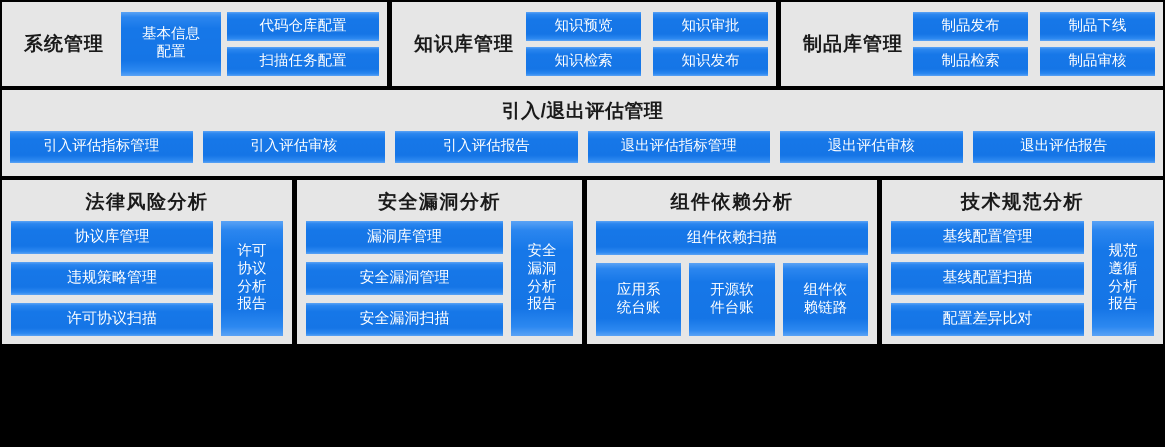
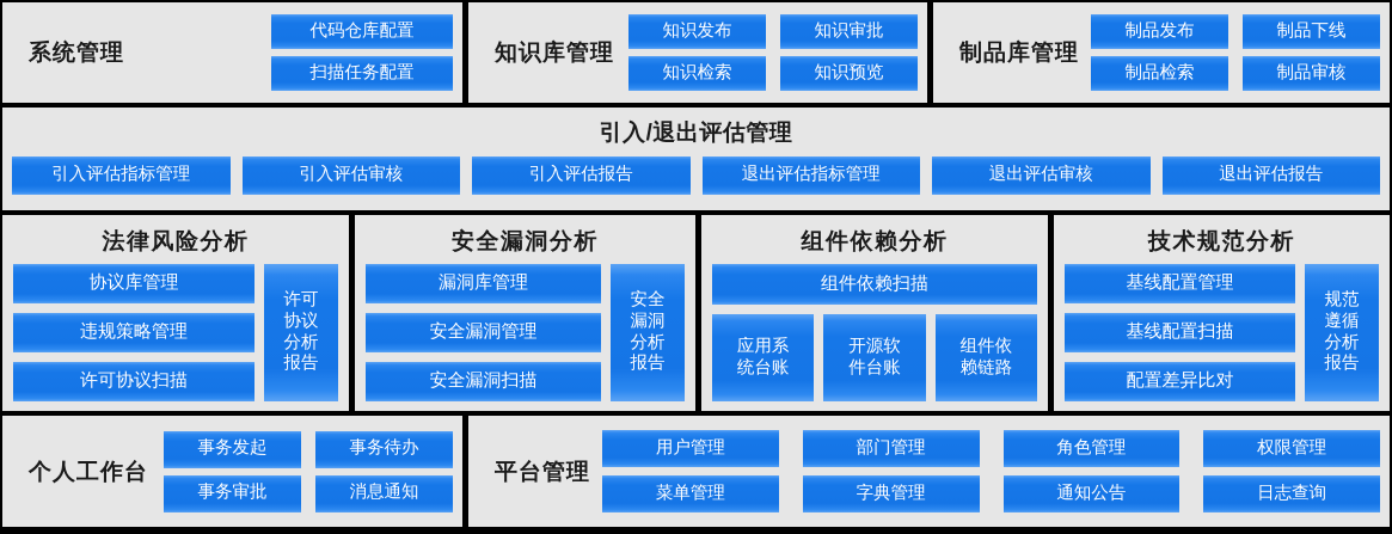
  系统管理
- 基本信息
- 配置
  代码仓库配置
  扫描任务配置
  知识库管理
- 知识预览
+ 知识发布
  知识审批
  知识检索
- 知识发布
+ 知识预览
  制品库管理
  制品发布
  制品下线
  制品检索
  制品审核
  引入/退出评估管理
  引入评估指标管理
  引入评估审核
  引入评估报告
  退出评估指标管理
  退出评估审核
  退出评估报告
  法律风险分析
  协议库管理
  违规策略管理
  许可协议扫描
  许可
  协议
  分析
  报告
  安全漏洞分析
  漏洞库管理
  安全漏洞管理
  安全漏洞扫描
  安全
  漏洞
  分析
  报告
  组件依赖分析
  组件依赖扫描
  应用系
  统台账
  开源软
  件台账
  组件依
  赖链路
  技术规范分析
  基线配置管理
  基线配置扫描
  配置差异比对
  规范
  遵循
  分析
  报告
+ 个人工作台
+ 事务发起
+ 事务待办
+ 事务审批
+ 消息通知
+ 平台管理
+ 用户管理
+ 部门管理
+ 角色管理
+ 权限管理
+ 菜单管理
+ 字典管理
+ 通知公告
+ 日志查询
